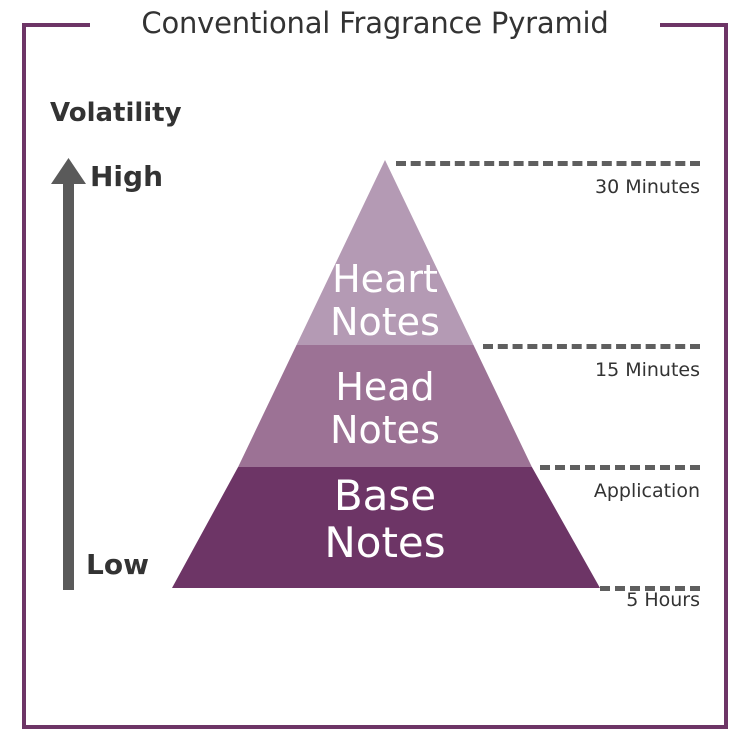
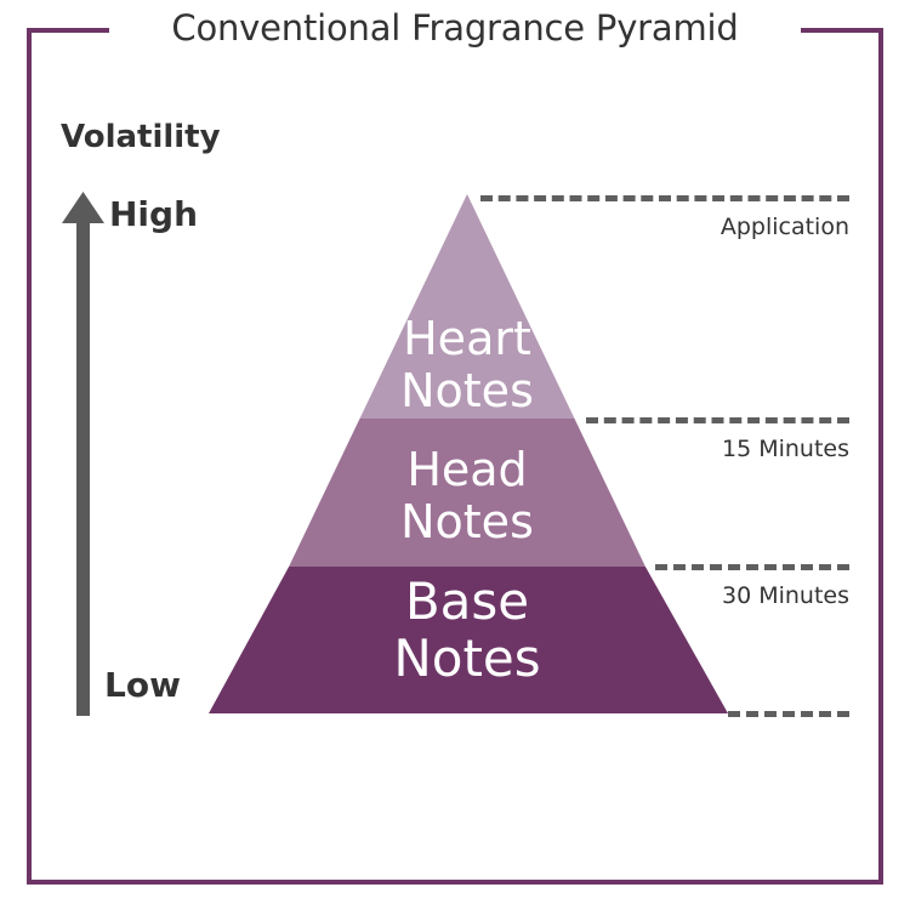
  Conventional Fragrance Pyramid
  Volatility
  High
  Low
  Heart
  Notes
  Head
  Notes
  Base
  Notes
- 30 Minutes
+ Application
  15 Minutes
- Application
+ 30 Minutes
- 5 Hours
